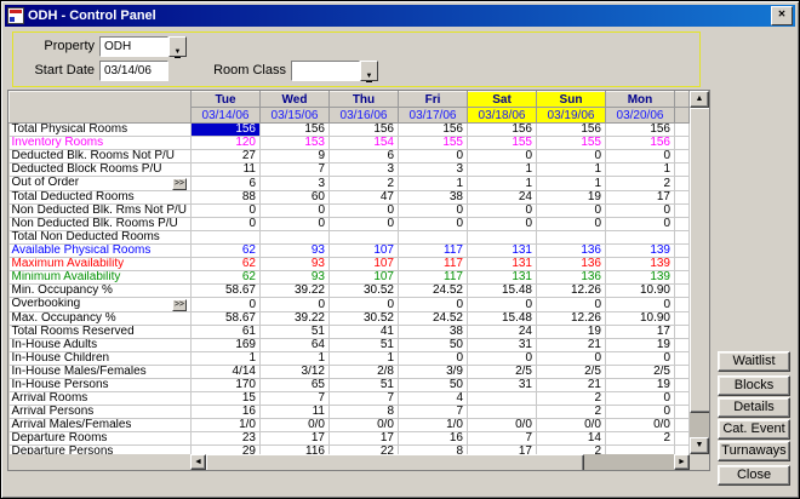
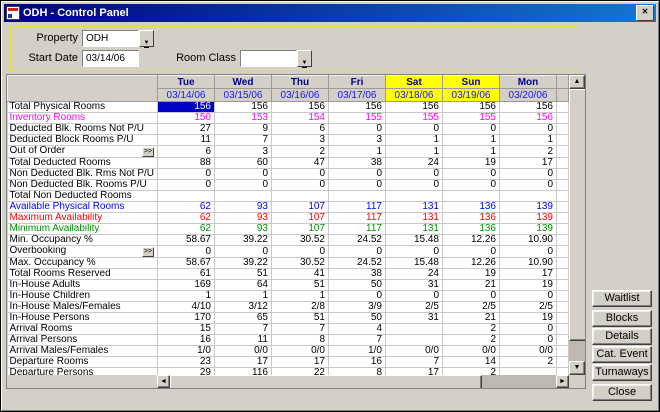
  ODH - Control Panel
  ✕
  Property
  ODH
  Start Date
  03/14/06
  Room Class
  	Tue	Wed	Thu	Fri	Sat	Sun	Mon
  03/14/06	03/15/06	03/16/06	03/17/06	03/18/06	03/19/06	03/20/06
  Total Physical Rooms	156	156	156	156	156	156	156
- Inventory Rooms	120	153	154	155	155	155	156
+ Inventory Rooms	150	153	154	155	155	155	156
  Deducted Blk. Rooms Not P/U	27	9	6	0	0	0	0
  Deducted Block Rooms P/U	11	7	3	3	1	1	1
  Out of Order	6	3	2	1	1	1	2
  Total Deducted Rooms	88	60	47	38	24	19	17
  Non Deducted Blk. Rms Not P/U	0	0	0	0	0	0	0
  Non Deducted Blk. Rooms P/U	0	0	0	0	0	0	0
  Total Non Deducted Rooms
  Available Physical Rooms	62	93	107	117	131	136	139
  Maximum Availability	62	93	107	117	131	136	139
  Minimum Availability	62	93	107	117	131	136	139
  Min. Occupancy %	58.67	39.22	30.52	24.52	15.48	12.26	10.90
  Overbooking	0	0	0	0	0	0	0
  Max. Occupancy %	58.67	39.22	30.52	24.52	15.48	12.26	10.90
  Total Rooms Reserved	61	51	41	38	24	19	17
  In-House Adults	169	64	51	50	31	21	19
  In-House Children	1	1	1	0	0	0	0
- In-House Males/Females	4/14	3/12	2/8	3/9	2/5	2/5	2/5
+ In-House Males/Females	4/10	3/12	2/8	3/9	2/5	2/5	2/5
  In-House Persons	170	65	51	50	31	21	19
  Arrival Rooms	15	7	7	4		2	0
  Arrival Persons	16	11	8	7		2	0
  Arrival Males/Females	1/0	0/0	0/0	1/0	0/0	0/0	0/0
  Departure Rooms	23	17	17	16	7	14	2
  Departure Persons	29	116	22	8	17	2
  Waitlist
  Blocks
  Details
  Cat. Event
  Turnaways
  Close
